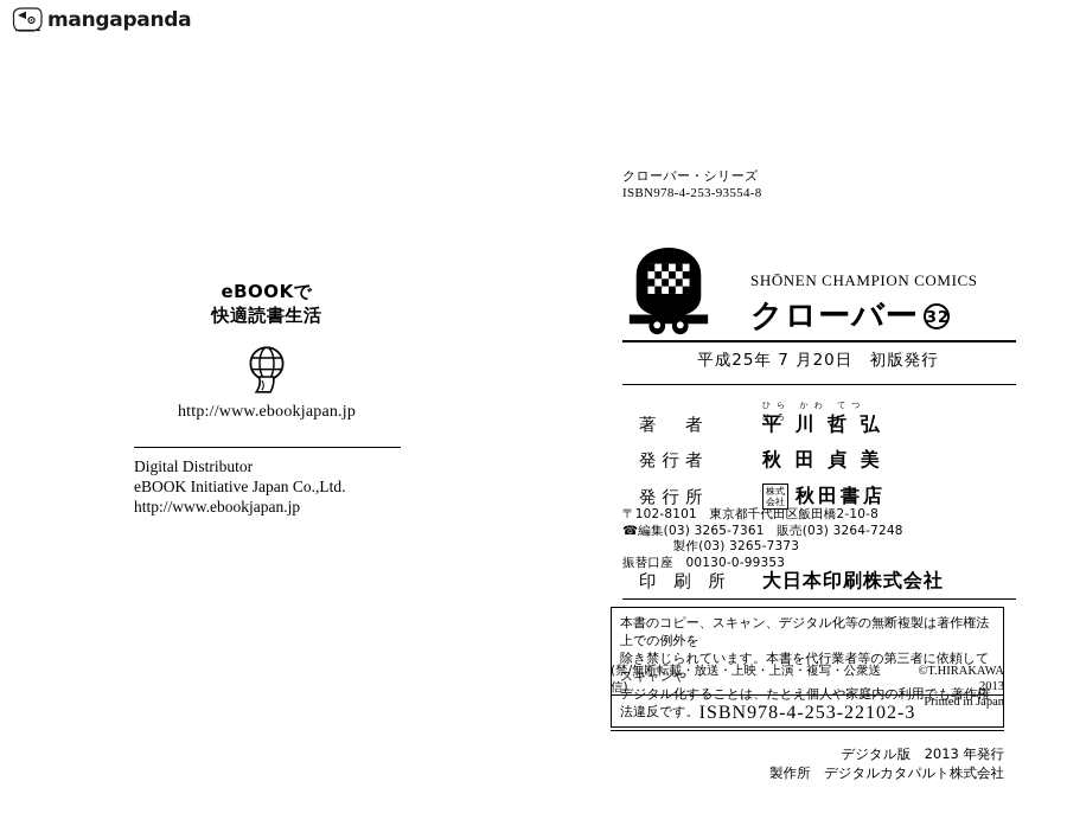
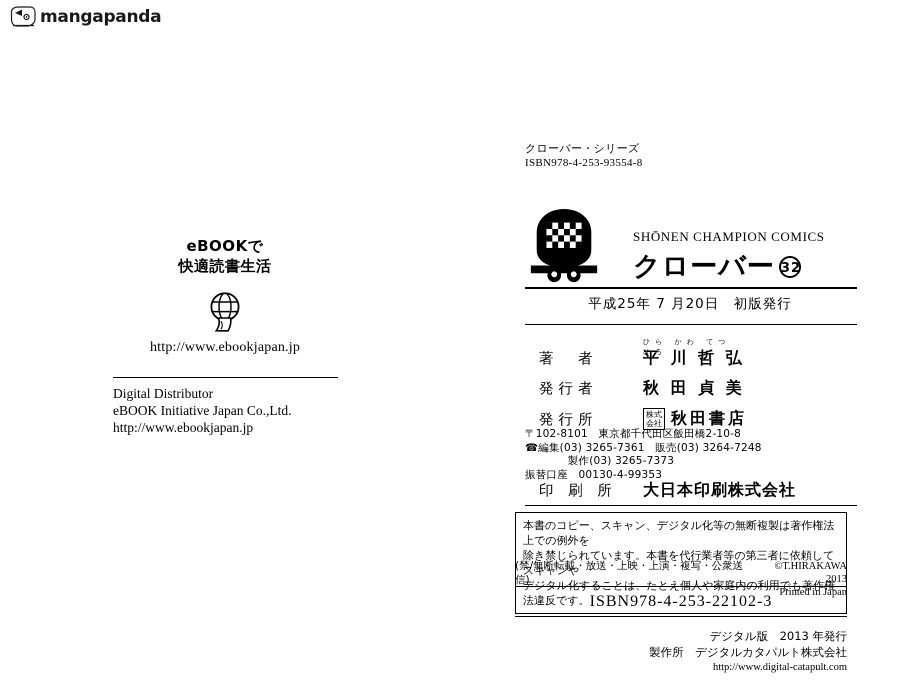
  mangapanda
  eBOOKで
  快適読書生活
  http://www.ebookjapan.jp
  Digital Distributor
  eBOOK Initiative Japan Co.,Ltd.
  http://www.ebookjapan.jp
  クローバー・シリーズ
  ISBN978-4-253-93554-8
  SHŌNEN CHAMPION COMICS
  クローバー
  32
  平成25年 7 月20日 初版発行
  著 者
  ひら かわ てつ ひろ
  平 川 哲 弘
  発行者
  秋 田 貞 美
  発行所
  株式
  会社秋田書店
  〒102-8101 東京都千代田区飯田橋2-10-8
  ☎編集(03) 3265-7361 販売(03) 3264-7248
  製作(03) 3265-7373
- 振替口座 00130-0-99353
+ 振替口座 00130-4-99353
  印 刷 所
  大日本印刷株式会社
  本書のコピー、スキャン、デジタル化等の無断複製は著作権法上での例外を
  除き禁じられています。本書を代行業者等の第三者に依頼してスキャンや
  デジタル化することは、たとえ個人や家庭内の利用でも著作権法違反です。
  (禁/無断転載・放送・上映・上演・複写・公衆送信)
  ©T.HIRAKAWA 2013
  Printed in Japan
  ISBN978-4-253-22102-3
  デジタル版 2013 年発行
  製作所 デジタルカタパルト株式会社
+ http://www.digital-catapult.com
